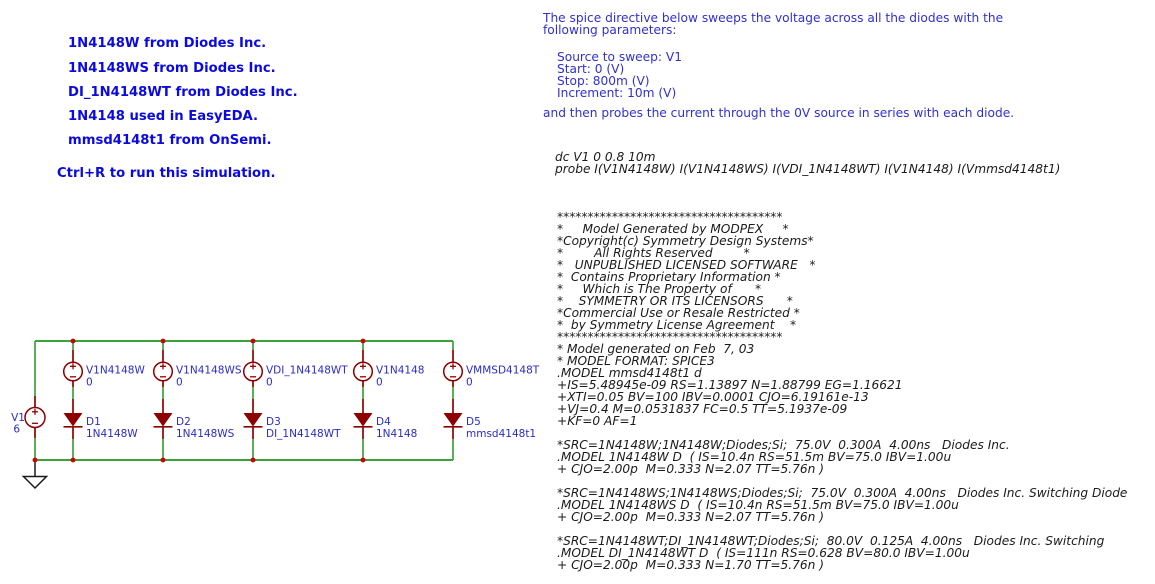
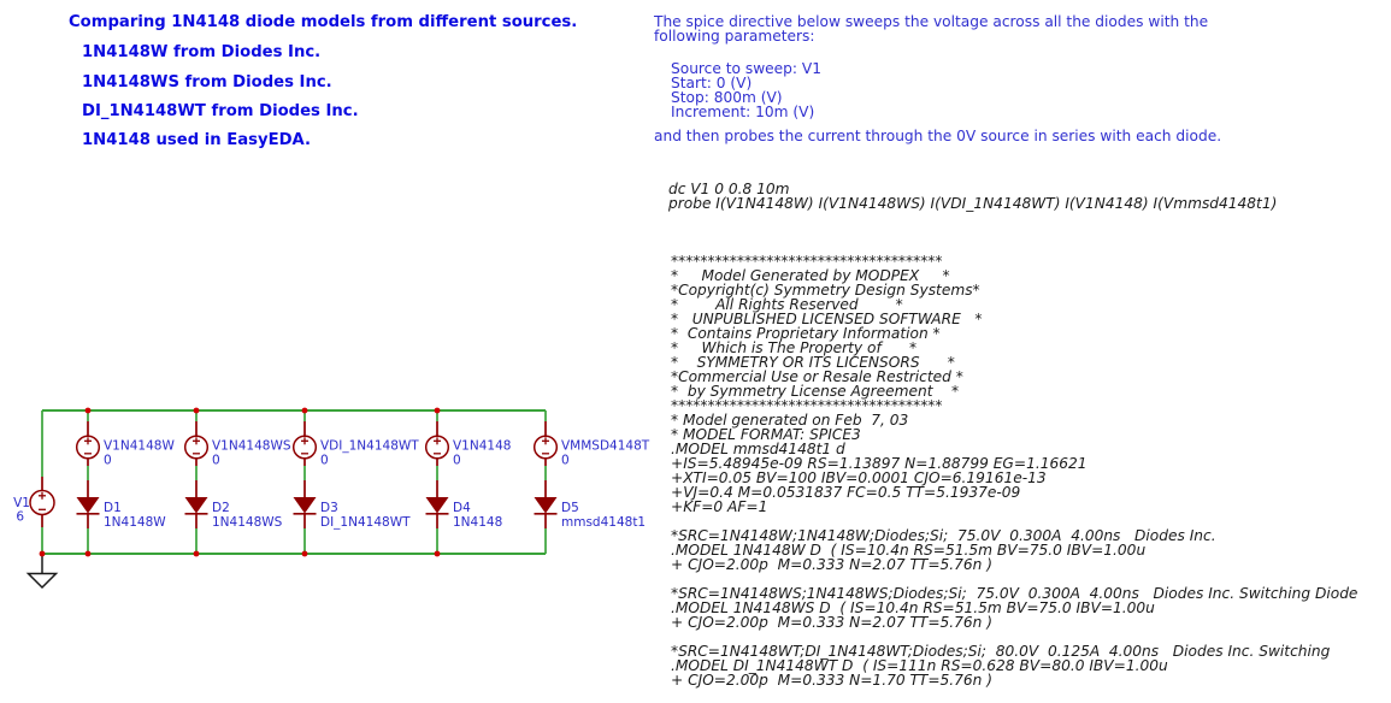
+ Comparing 1N4148 diode models from different sources.
  1N4148W from Diodes Inc.
  1N4148WS from Diodes Inc.
  DI_1N4148WT from Diodes Inc.
  1N4148 used in EasyEDA.
- mmsd4148t1 from OnSemi.
- Ctrl+R to run this simulation.
  The spice directive below sweeps the voltage across all the diodes with the
  following parameters:
  Source to sweep: V1
  Start: 0 (V)
  Stop: 800m (V)
  Increment: 10m (V)
  and then probes the current through the 0V source in series with each diode.
  dc V1 0 0.8 10m
  probe I(V1N4148W) I(V1N4148WS) I(VDI_1N4148WT) I(V1N4148) I(Vmmsd4148t1)
  *************************************
  * Model Generated by MODPEX *
  *Copyright(c) Symmetry Design Systems*
  * All Rights Reserved *
  * UNPUBLISHED LICENSED SOFTWARE *
  * Contains Proprietary Information *
  * Which is The Property of *
  * SYMMETRY OR ITS LICENSORS *
  *Commercial Use or Resale Restricted *
  * by Symmetry License Agreement *
  *************************************
  * Model generated on Feb 7, 03
  * MODEL FORMAT: SPICE3
  .MODEL mmsd4148t1 d
  +IS=5.48945e-09 RS=1.13897 N=1.88799 EG=1.16621
  +XTI=0.05 BV=100 IBV=0.0001 CJO=6.19161e-13
  +VJ=0.4 M=0.0531837 FC=0.5 TT=5.1937e-09
  +KF=0 AF=1
  *SRC=1N4148W;1N4148W;Diodes;Si; 75.0V 0.300A 4.00ns Diodes Inc.
  .MODEL 1N4148W D ( IS=10.4n RS=51.5m BV=75.0 IBV=1.00u
  + CJO=2.00p M=0.333 N=2.07 TT=5.76n )
  *SRC=1N4148WS;1N4148WS;Diodes;Si; 75.0V 0.300A 4.00ns Diodes Inc. Switching Diode
  .MODEL 1N4148WS D ( IS=10.4n RS=51.5m BV=75.0 IBV=1.00u
  + CJO=2.00p M=0.333 N=2.07 TT=5.76n )
  *SRC=1N4148WT;DI_1N4148WT;Diodes;Si; 80.0V 0.125A 4.00ns Diodes Inc. Switching
  .MODEL DI_1N4148WT D ( IS=111n RS=0.628 BV=80.0 IBV=1.00u
  + CJO=2.00p M=0.333 N=1.70 TT=5.76n )
  V1
  6
  V1N4148W
  0
  D1
  1N4148W
  V1N4148WS
  0
  D2
  1N4148WS
  VDI_1N4148WT
  0
  D3
  DI_1N4148WT
  V1N4148
  0
  D4
  1N4148
  VMMSD4148T
  0
  D5
  mmsd4148t1
